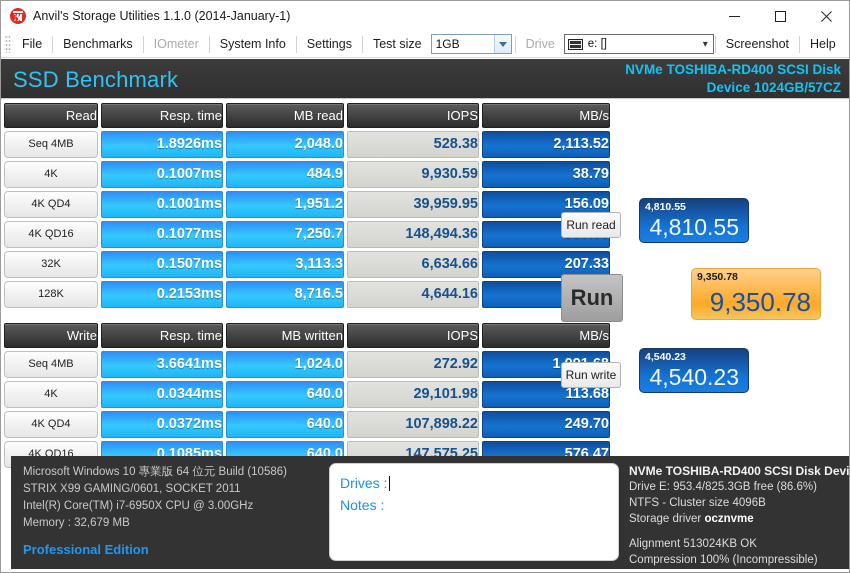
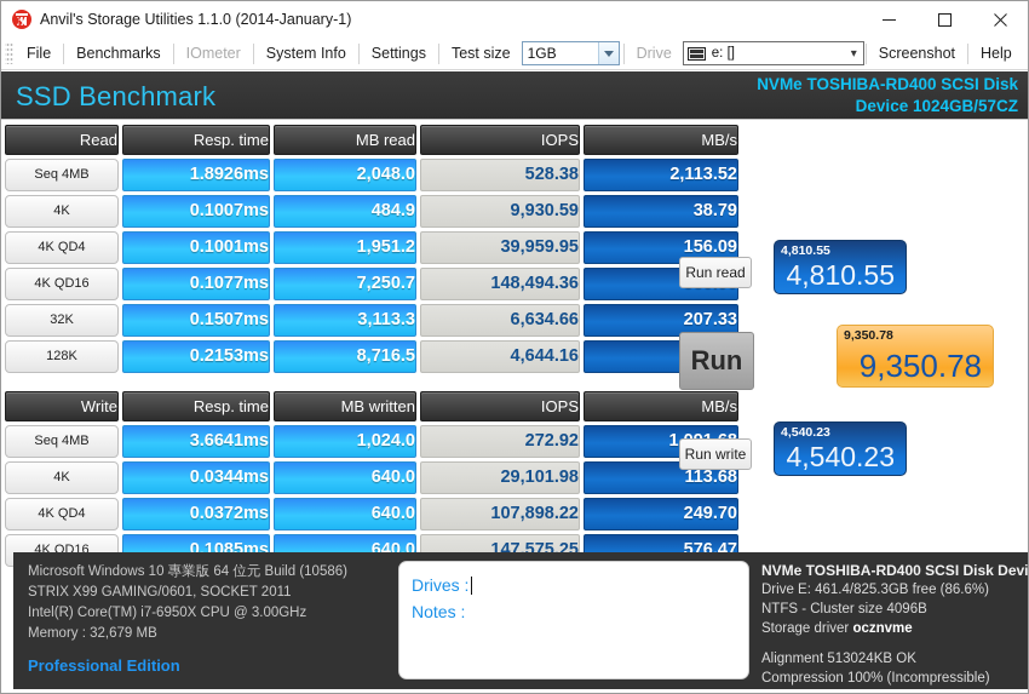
  Anvil's Storage Utilities 1.1.0 (2014-January-1)
  File
  Benchmarks
  IOmeter
  System Info
  Settings
  Test size
  1GB
  Drive
  e: []
  ▾
  Screenshot
  Help
  SSD Benchmark
  NVMe TOSHIBA-RD400 SCSI Disk
  Device 1024GB/57CZ
  Read	Resp. time	MB read	IOPS	MB/s
  Seq 4MB	1.8926ms	2,048.0	528.38	2,113.52
  4K	0.1007ms	484.9	9,930.59	38.79
  4K QD4	0.1001ms	1,951.2	39,959.95	156.09
  4K QD16	0.1077ms	7,250.7	148,494.36
  32K	0.1507ms	3,113.3	6,634.66	207.33
  128K	0.2153ms	8,716.5	4,644.16
  Write	Resp. time	MB written	IOPS	MB/s
  Seq 4MB	3.6641ms	1,024.0	272.92	1
  4K	0.0344ms	640.0	29,101.98	113.68
  4K QD4	0.0372ms	640.0	107,898.22	249.70
  4K QD16	0.1085ms	640.0	147,575.25	576.47
  Run read
  Run
  Run write
  4,810.55
  4,810.55
  9,350.78
  9,350.78
  4,540.23
  4,540.23
  Microsoft Windows 10 專業版 64 位元 Build (10586)
  STRIX X99 GAMING/0601, SOCKET 2011
  Intel(R) Core(TM) i7-6950X CPU @ 3.00GHz
  Memory : 32,679 MB
  Professional Edition
  Drives :
  Notes :
  NVMe TOSHIBA-RD400 SCSI Disk Devi
- Drive E: 953.4/825.3GB free (86.6%)
+ Drive E: 461.4/825.3GB free (86.6%)
  NTFS - Cluster size 4096B
  Storage driver ocznvme
  Alignment 513024KB OK
  Compression 100% (Incompressible)
